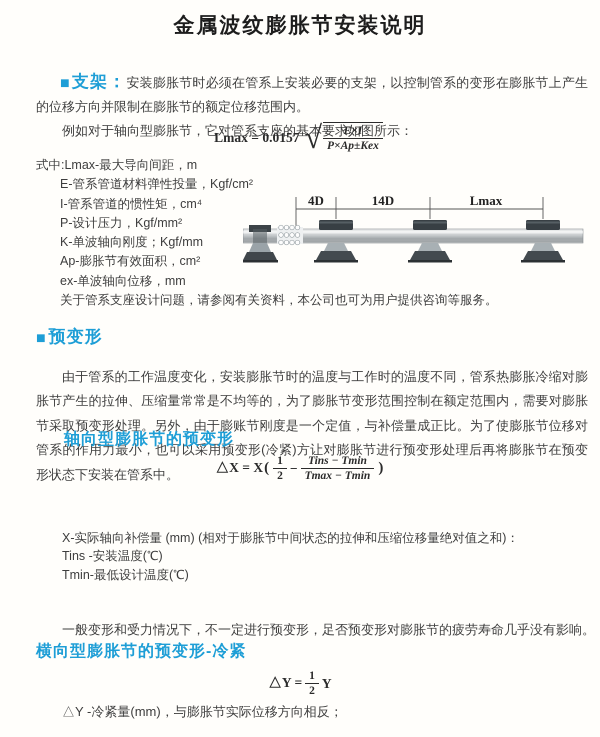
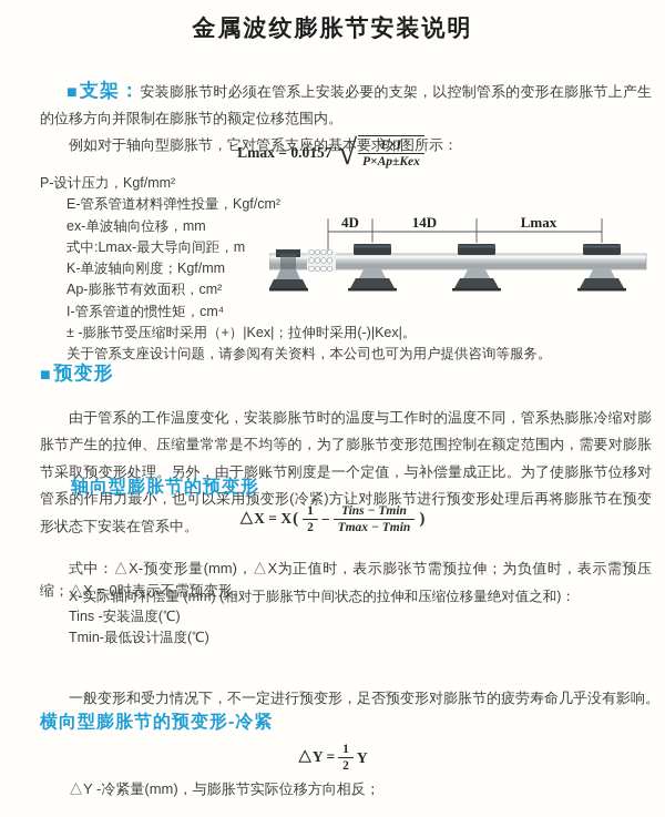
  金属波纹膨胀节安装说明
  ■支架：安装膨胀节时必须在管系上安装必要的支架，以控制管系的变形在膨胀节上产生的位移方向并限制在膨胀节的额定位移范围内。
  例如对于轴向型膨胀节，它对管系支座的基本要求如图所示：
  Lmax = 0.0157
  √
  E×I
  P×Ap±Kex
- 式中:Lmax-最大导向间距，m
+ P-设计压力，Kgf/mm²
  E-管系管道材料弹性投量，Kgf/cm²
- I-管系管道的惯性矩，cm⁴
+ ex-单波轴向位移，mm
- P-设计压力，Kgf/mm²
+ 式中:Lmax-最大导向间距，m
  K-单波轴向刚度；Kgf/mm
  Ap-膨胀节有效面积，cm²
- ex-单波轴向位移，mm
+ I-管系管道的惯性矩，cm⁴
+ ± -膨胀节受压缩时采用（+）|Kex|；拉伸时采用(-)|Kex|。
  关于管系支座设计问题，请参阅有关资料，本公司也可为用户提供咨询等服务。
  4D
  14D
  Lmax
  ■预变形
  由于管系的工作温度变化，安装膨胀节时的温度与工作时的温度不同，管系热膨胀冷缩对膨胀节产生的拉伸、压缩量常常是不均等的，为了膨胀节变形范围控制在额定范围内，需要对膨胀节采取预变形处理。另外，由于膨账节刚度是一个定值，与补偿量成正比。为了使膨胀节位移对管系的作用力最小，也可以采用预变形(冷紧)方让对膨胀节进行预变形处理后再将膨胀节在预变形状态下安装在管系中。
  轴向型膨胀节的预变形
  △X = X
  (
  1
  2
  −
  Tins − Tmin
  Tmax − Tmin
  )
+ 式中：△X-预变形量(mm)，△X为正值时，表示膨张节需预拉伸；为负值时，表示需预压缩；△X = 0时表示不需预变形。
  X-实际轴向补偿量 (mm) (相对于膨胀节中间状态的拉伸和压缩位移量绝对值之和)：
  Tins -安装温度(℃)
  Tmin-最低设计温度(℃)
  一般变形和受力情况下，不一定进行预变形，足否预变形对膨胀节的疲劳寿命几乎没有影响。
  横向型膨胀节的预变形-冷紧
  △Y =
  1
  2
  Y
  △Y -冷紧量(mm)，与膨胀节实际位移方向相反；
